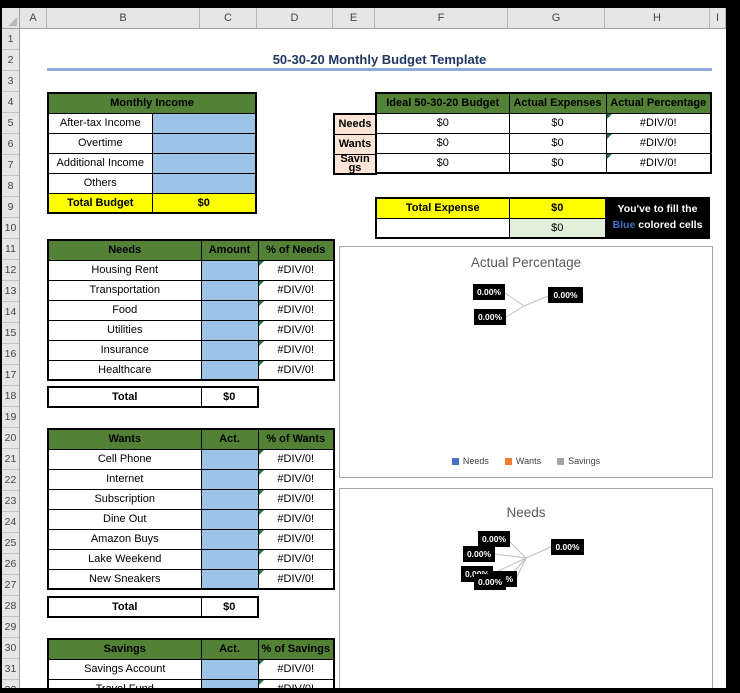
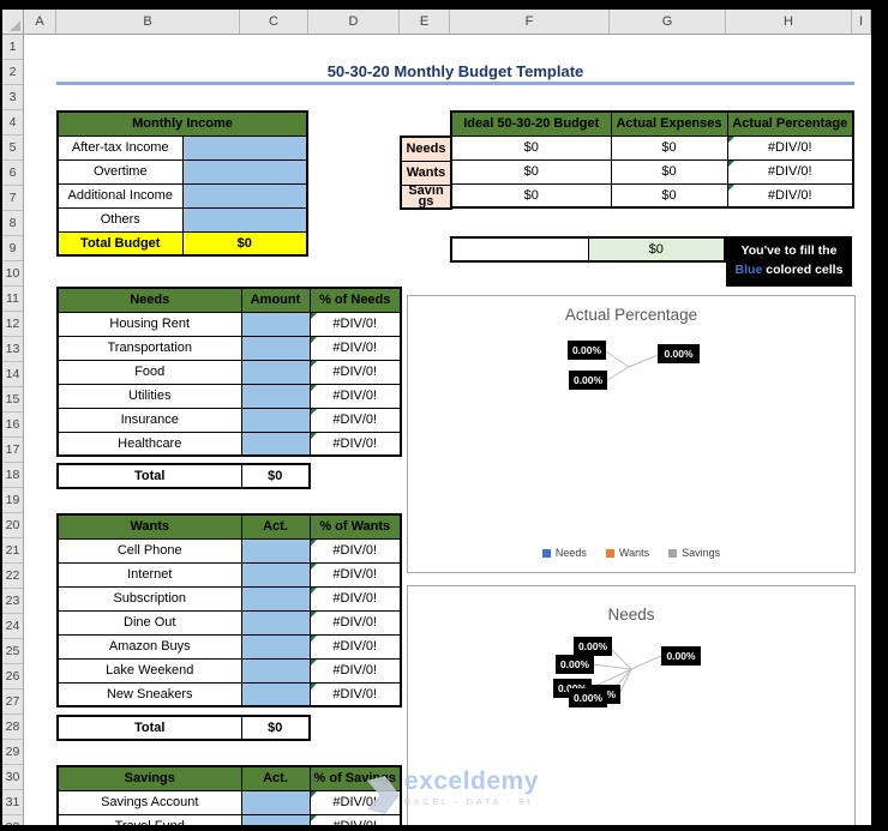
  A
  B
  C
  D
  E
  F
  G
  H
  I
  1
  2
  3
  4
  5
  6
  7
  8
  9
  10
  11
  12
  13
  14
  15
  16
  17
  18
  19
  20
  21
  22
  23
  24
  25
  26
  27
  28
  29
  30
  31
  50-30-20 Monthly Budget Template
  Monthly Income
  After-tax Income
  Overtime
  Additional Income
  Others
  Total Budget	$0
  Needs
  Wants
  Savings
  Ideal 50-30-20 Budget	Actual Expenses	Actual Percentage
  $0	$0	#DIV/0!
  $0	$0	#DIV/0!
  $0	$0	#DIV/0!
- Total Expense	$0
  	$0
  You've to fill the
  Blue colored cells
  Needs	Amount	% of Needs
  Housing Rent		#DIV/0!
  Transportation		#DIV/0!
  Food		#DIV/0!
  Utilities		#DIV/0!
  Insurance		#DIV/0!
  Healthcare		#DIV/0!
  Total	$0
  Wants	Act.	% of Wants
  Cell Phone		#DIV/0!
  Internet		#DIV/0!
  Subscription		#DIV/0!
  Dine Out		#DIV/0!
  Amazon Buys		#DIV/0!
  Lake Weekend		#DIV/0!
  New Sneakers		#DIV/0!
  Total	$0
  Savings	Act.	% of Savings
  Savings Account		#DIV/0!
  Actual Percentage
  0.00%
  0.00%
  0.00%
  Needs
  Wants
  Savings
  Needs
  0.00%
  0.00%
  0.00%
  0.00%
+ exceldemy
+ EXCEL - DATA - BI
